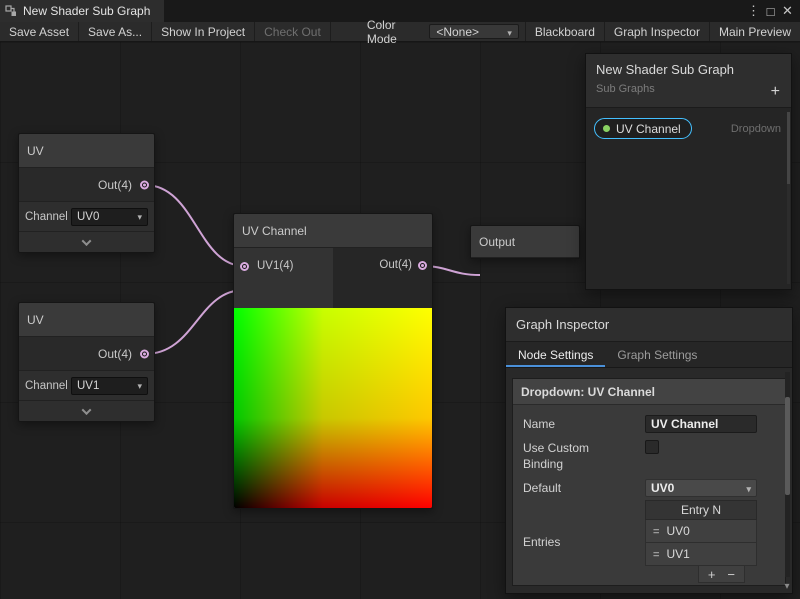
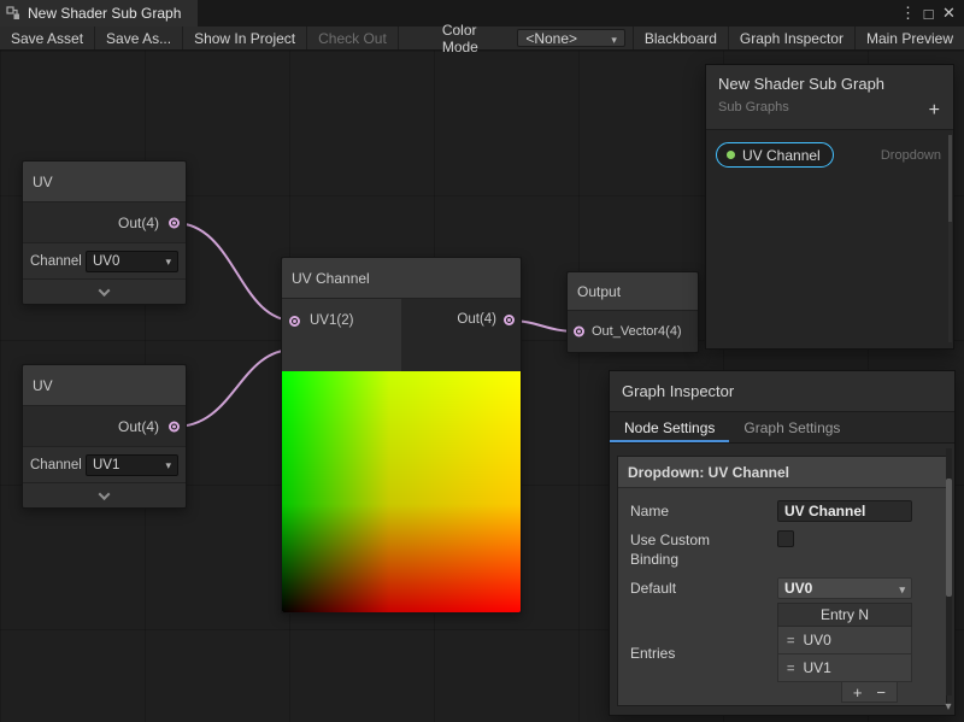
  New Shader Sub Graph
  ⋮
  □
  ✕
  Save Asset
  Save As...
  Show In Project
  Check Out
  Color Mode
  <None>
  Blackboard
  Graph Inspector
  Main Preview
  UV
  Out(4)
  Channel
  UV0
  UV
  Out(4)
  Channel
  UV1
  UV Channel
- UV1(4)
+ UV1(2)
  Out(4)
  Output
+ Out_Vector4(4)
  New Shader Sub Graph
  Sub Graphs
  +
  UV Channel
  Dropdown
  Graph Inspector
  Node Settings
  Graph Settings
  Dropdown: UV Channel
  Name
  UV Channel
  Use Custom Binding
  Default
  UV0
  Entries
  Entry N
  UV0
  UV1
  +
  −
